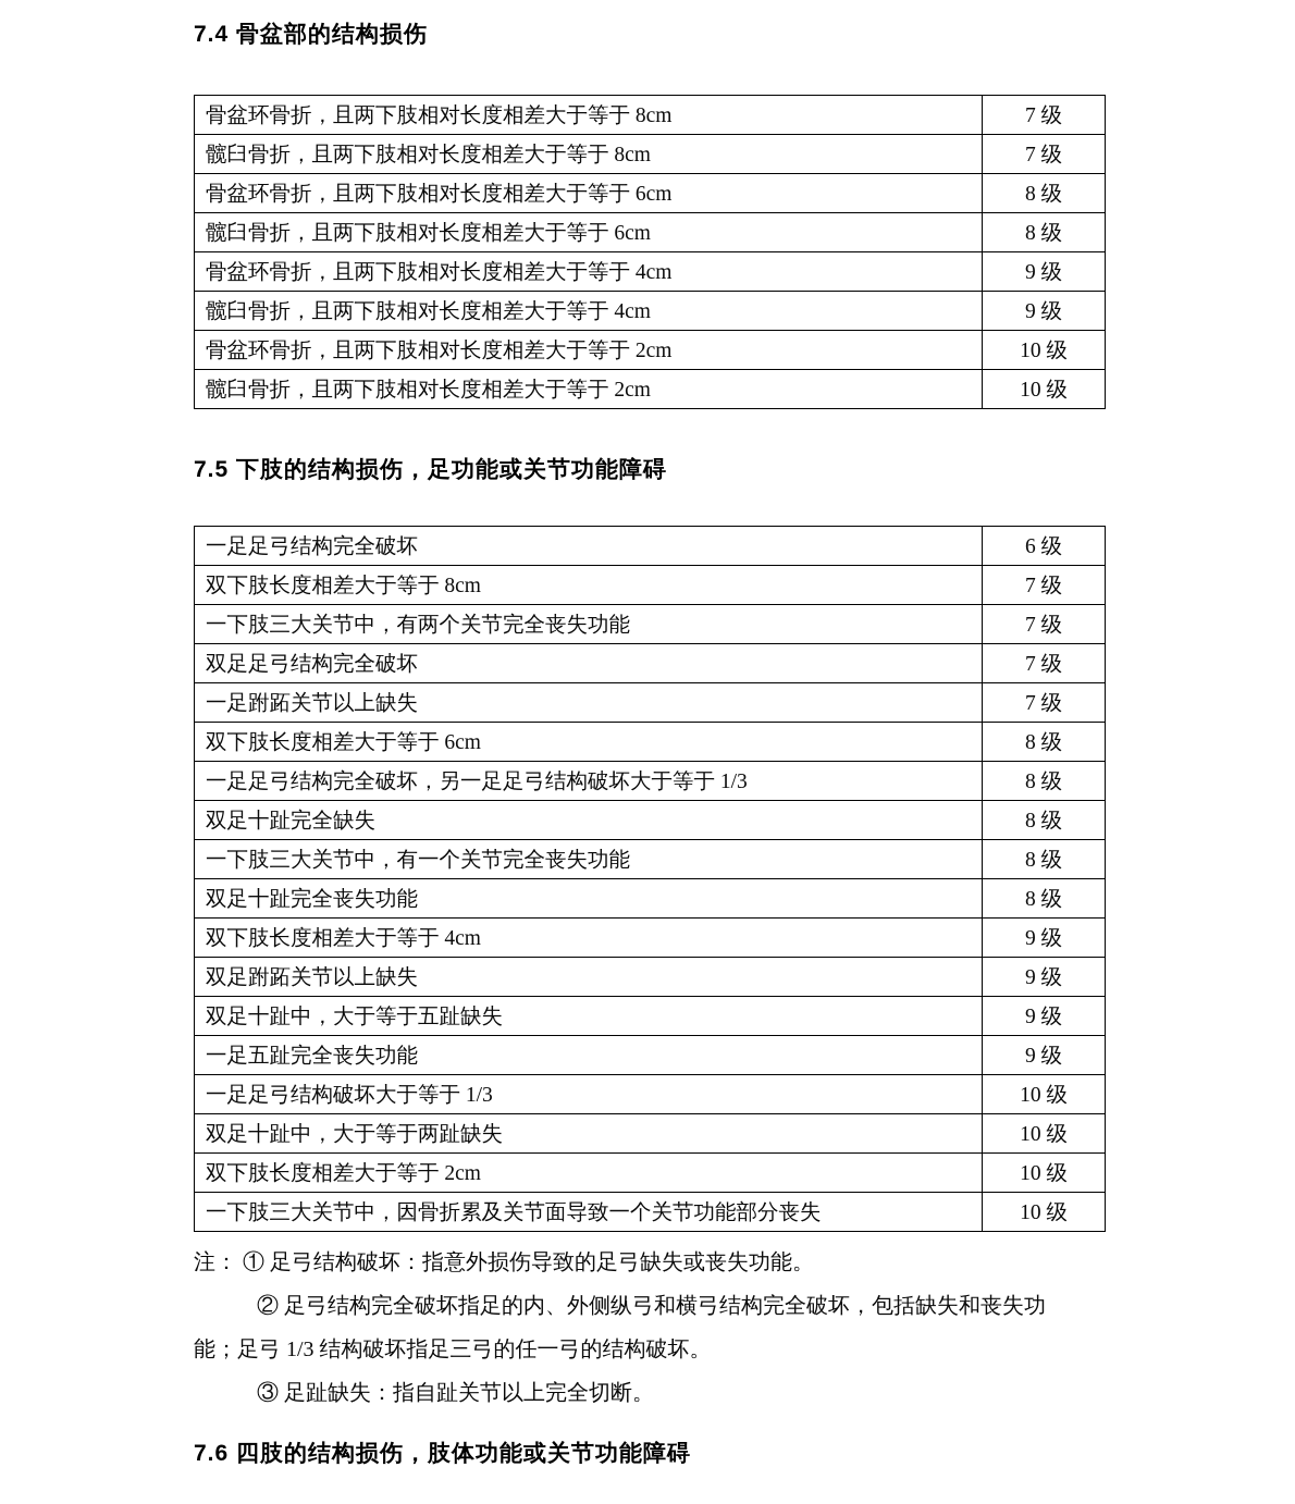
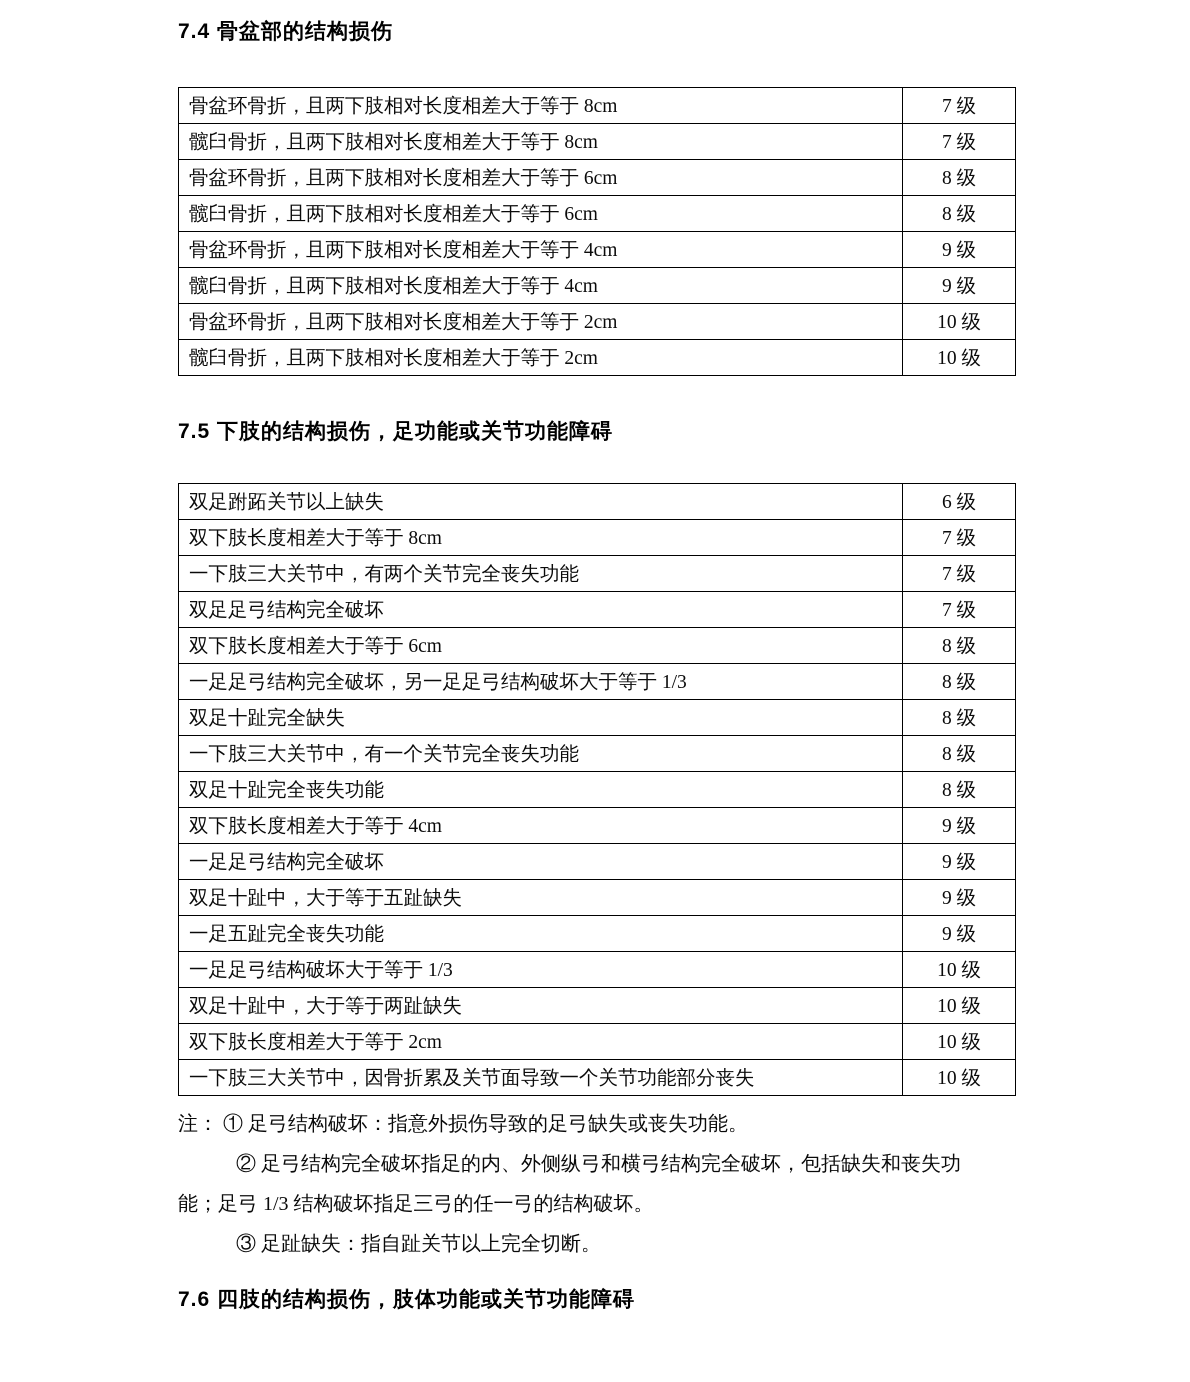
  7.4 骨盆部的结构损伤
  骨盆环骨折，且两下肢相对长度相差大于等于 8cm	7 级
  髋臼骨折，且两下肢相对长度相差大于等于 8cm	7 级
  骨盆环骨折，且两下肢相对长度相差大于等于 6cm	8 级
  髋臼骨折，且两下肢相对长度相差大于等于 6cm	8 级
  骨盆环骨折，且两下肢相对长度相差大于等于 4cm	9 级
  髋臼骨折，且两下肢相对长度相差大于等于 4cm	9 级
  骨盆环骨折，且两下肢相对长度相差大于等于 2cm	10 级
  髋臼骨折，且两下肢相对长度相差大于等于 2cm	10 级
  7.5 下肢的结构损伤，足功能或关节功能障碍
- 一足足弓结构完全破坏	6 级
+ 双足跗跖关节以上缺失	6 级
  双下肢长度相差大于等于 8cm	7 级
  一下肢三大关节中，有两个关节完全丧失功能	7 级
  双足足弓结构完全破坏	7 级
- 一足跗跖关节以上缺失	7 级
  双下肢长度相差大于等于 6cm	8 级
  一足足弓结构完全破坏，另一足足弓结构破坏大于等于 1/3	8 级
  双足十趾完全缺失	8 级
  一下肢三大关节中，有一个关节完全丧失功能	8 级
  双足十趾完全丧失功能	8 级
  双下肢长度相差大于等于 4cm	9 级
- 双足跗跖关节以上缺失	9 级
+ 一足足弓结构完全破坏	9 级
  双足十趾中，大于等于五趾缺失	9 级
  一足五趾完全丧失功能	9 级
  一足足弓结构破坏大于等于 1/3	10 级
  双足十趾中，大于等于两趾缺失	10 级
  双下肢长度相差大于等于 2cm	10 级
  一下肢三大关节中，因骨折累及关节面导致一个关节功能部分丧失	10 级
  注： ① 足弓结构破坏：指意外损伤导致的足弓缺失或丧失功能。
  ② 足弓结构完全破坏指足的内、外侧纵弓和横弓结构完全破坏，包括缺失和丧失功
  能；足弓 1/3 结构破坏指足三弓的任一弓的结构破坏。
  ③ 足趾缺失：指自趾关节以上完全切断。
  7.6 四肢的结构损伤，肢体功能或关节功能障碍
